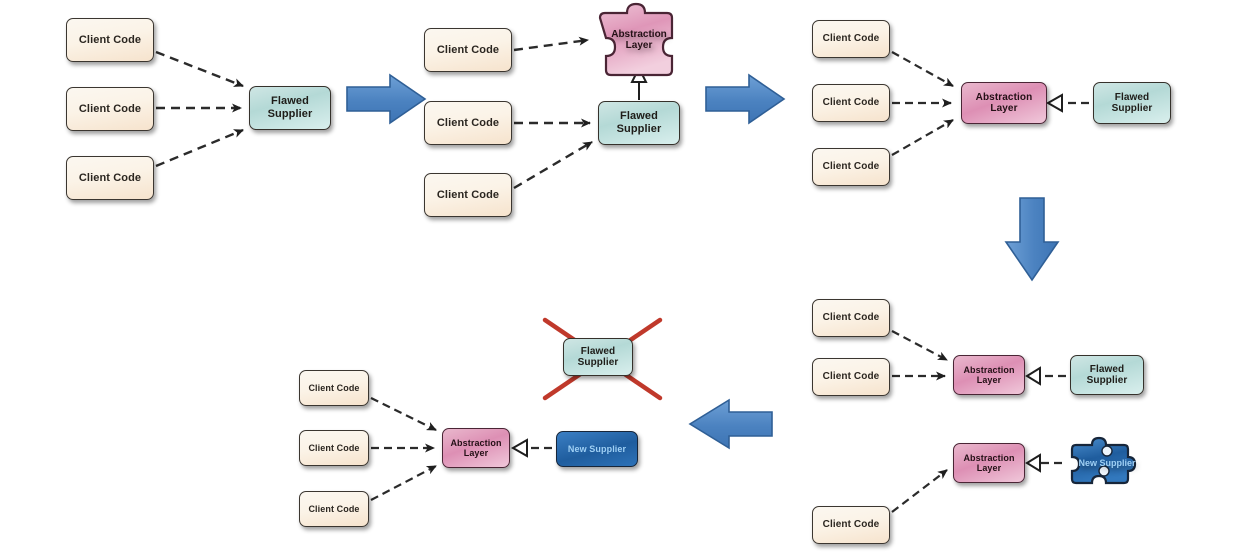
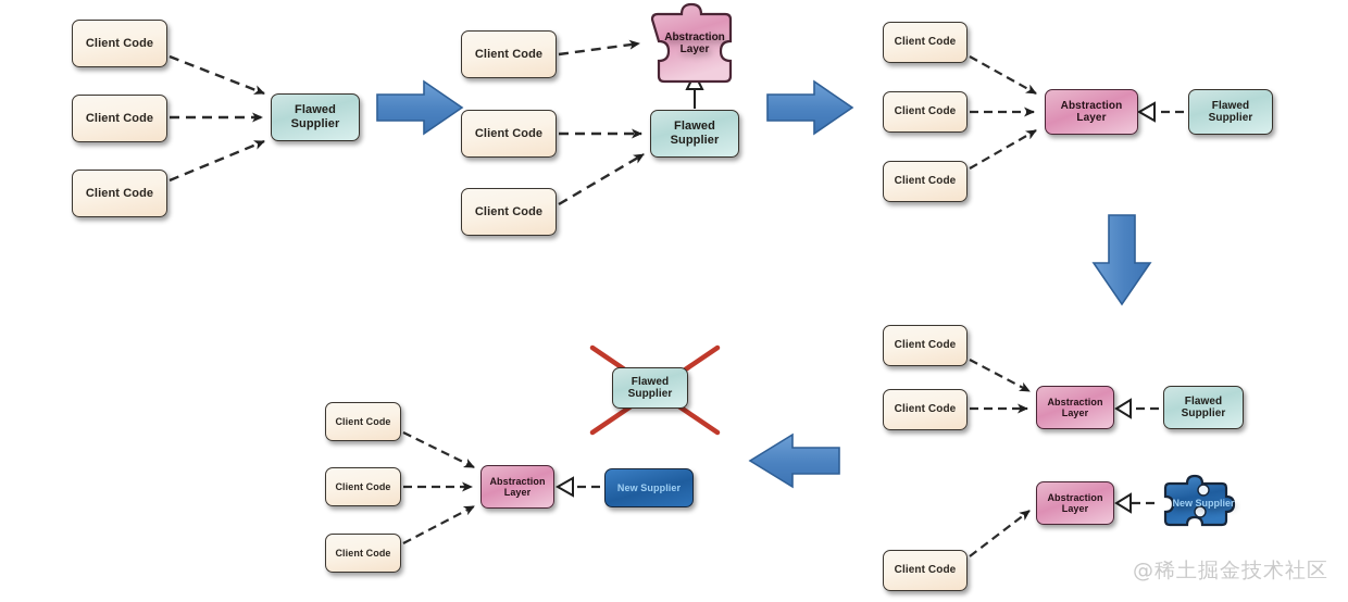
  Client Code
  Client Code
  Client Code
  Flawed
  Supplier
  Client Code
  Client Code
  Client Code
  Abstraction
  Layer
  Flawed
  Supplier
  Client Code
  Client Code
  Client Code
  Abstraction
  Layer
  Flawed
  Supplier
  Client Code
  Client Code
  Abstraction
  Layer
  Flawed
  Supplier
  Abstraction
  Layer
  New Supplier
  Client Code
  Flawed
  Supplier
  Client Code
  Client Code
  Client Code
  Abstraction
  Layer
  New Supplier
+ @稀土掘金技术社区
